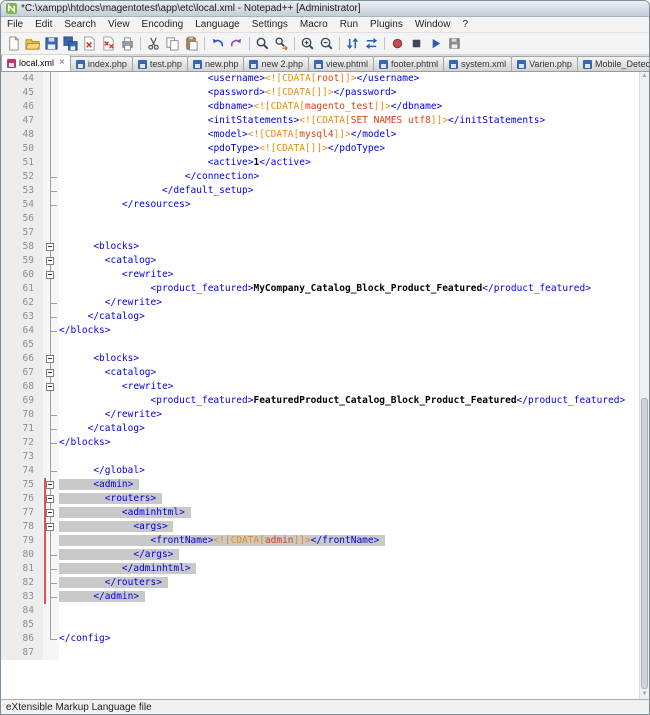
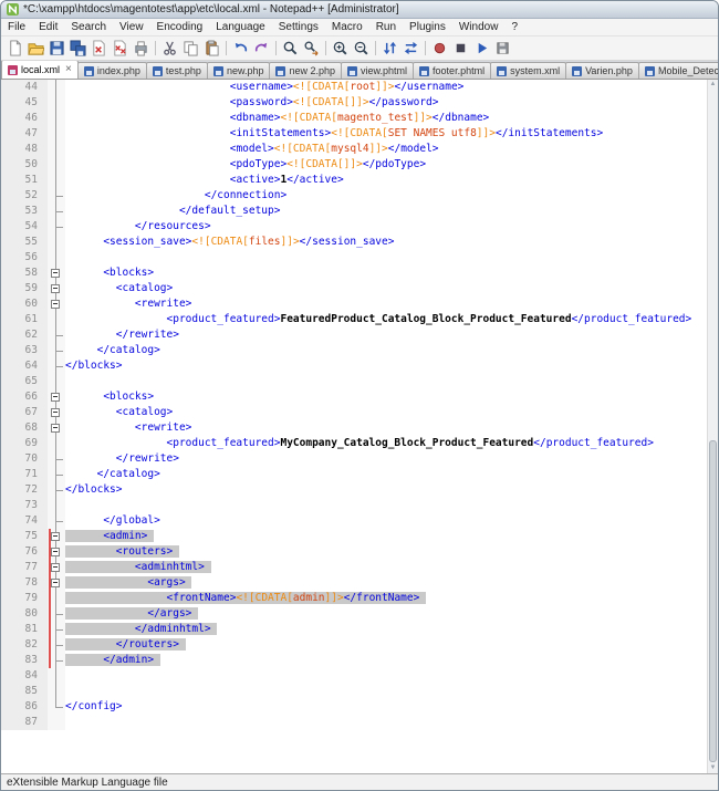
  *C:\xampp\htdocs\magentotest\app\etc\local.xml - Notepad++ [Administrator]
  File
  Edit
  Search
  View
  Encoding
  Language
  Settings
  Macro
  Run
  Plugins
  Window
  ?
  local.xml
  index.php
  test.php
  new.php
  new 2.php
  view.phtml
  footer.phtml
  system.xml
  Varien.php
  Mobile_Detec
  44
  <username><![CDATA[root]]></username>
  45
  <password><![CDATA[]]></password>
  46
  <dbname><![CDATA[magento_test]]></dbname>
  47
  <initStatements><![CDATA[SET NAMES utf8]]></initStatements>
  48
  <model><![CDATA[mysql4]]></model>
  50
  <pdoType><![CDATA[]]></pdoType>
  51
  <active>1</active>
  52
  </connection>
  53
  </default_setup>
  54
  </resources>
+ 55
+ <session_save><![CDATA[files]]></session_save>
  56
- 57
  58
  <blocks>
  59
  <catalog>
  60
  <rewrite>
  61
- <product_featured>MyCompany_Catalog_Block_Product_Featured</product_featured>
+ <product_featured>FeaturedProduct_Catalog_Block_Product_Featured</product_featured>
  62
  </rewrite>
  63
  </catalog>
  64
  </blocks>
  65
  66
  <blocks>
  67
  <catalog>
  68
  <rewrite>
  69
- <product_featured>FeaturedProduct_Catalog_Block_Product_Featured</product_featured>
+ <product_featured>MyCompany_Catalog_Block_Product_Featured</product_featured>
  70
  </rewrite>
  71
  </catalog>
  72
  </blocks>
  73
  74
  </global>
  75
  <admin>
  76
  <routers>
  77
  <adminhtml>
  78
  <args>
  79
  <frontName><![CDATA[admin]]></frontName>
  80
  </args>
  81
  </adminhtml>
  82
  </routers>
  83
  </admin>
  84
  85
  86
  </config>
  87
  eXtensible Markup Language file
